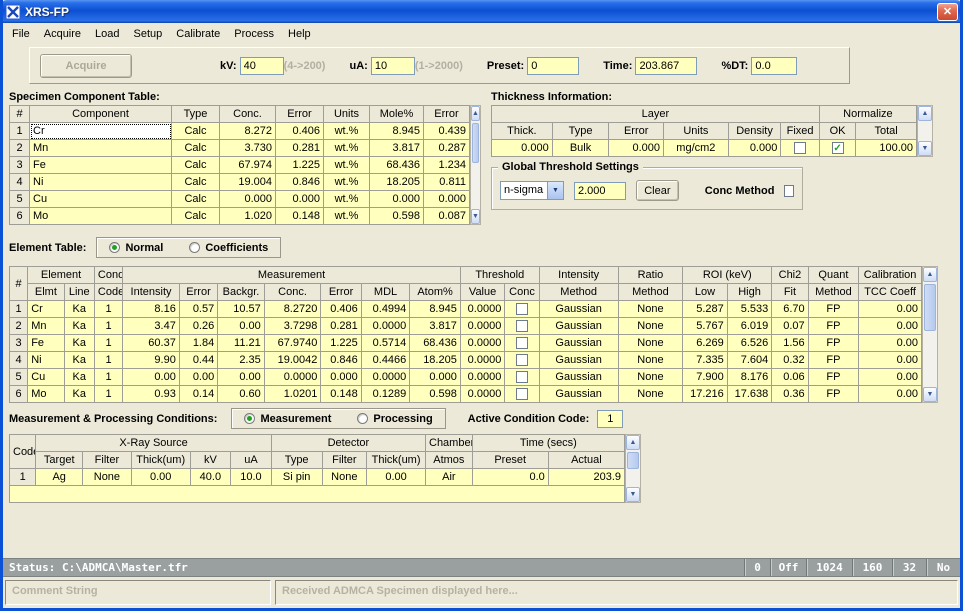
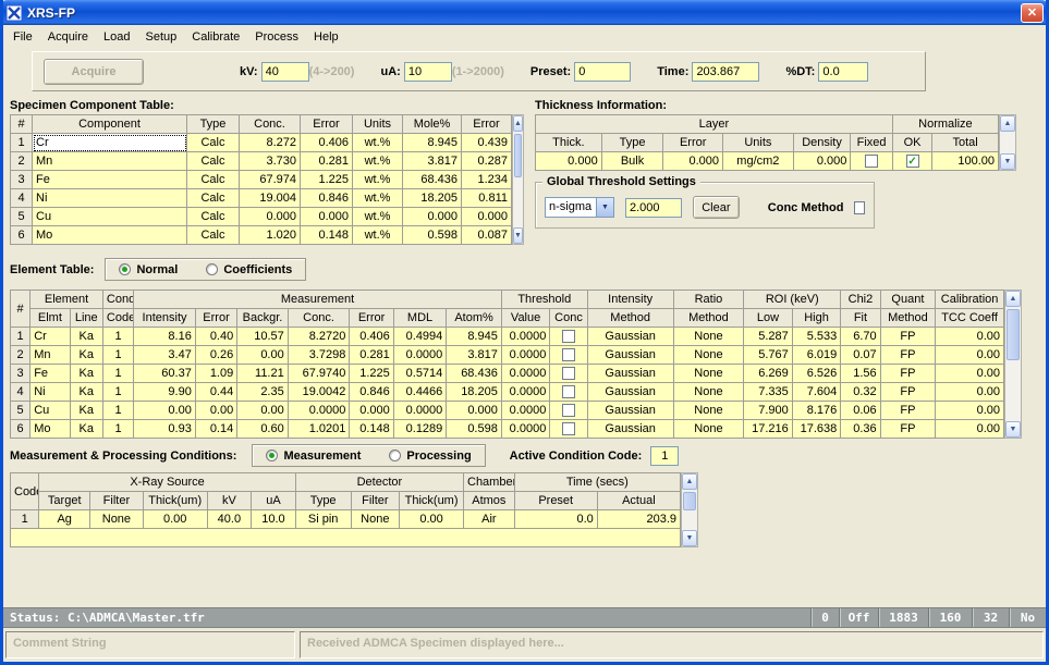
  XRS-FP
  ✕
  File
  Acquire
  Load
  Setup
  Calibrate
  Process
  Help
  Acquire
  kV:
  40
  (4->200)
  uA:
  10
  (1->2000)
  Preset:
  0
  Time:
  203.867
  %DT:
  0.0
  Specimen Component Table:
  #	Component	Type	Conc.	Error	Units	Mole%	Error
  1	Cr	Calc	8.272	0.406	wt.%	8.945	0.439
  2	Mn	Calc	3.730	0.281	wt.%	3.817	0.287
  3	Fe	Calc	67.974	1.225	wt.%	68.436	1.234
  4	Ni	Calc	19.004	0.846	wt.%	18.205	0.811
  5	Cu	Calc	0.000	0.000	wt.%	0.000	0.000
  6	Mo	Calc	1.020	0.148	wt.%	0.598	0.087
  Element Table:
  Normal
  Coefficients
  Thickness Information:
  Layer	Normalize
  Thick.	Type	Error	Units	Density	Fixed	OK	Total
  0.000	Bulk	0.000	mg/cm2	0.000		✓	100.00
  Global Threshold Settings
  n-sigma
  2.000
  Clear
  Conc Method
  #	Element	Cond	Measurement	Threshold	Intensity	Ratio	ROI (keV)	Chi2	Quant	Calibration
  Elmt	Line	Code	Intensity	Error	Backgr.	Conc.	Error	MDL	Atom%	Value	Conc	Method	Method	Low	High	Fit	Method	TCC Coeff
- 1	Cr	Ka	1	8.16	0.57	10.57	8.2720	0.406	0.4994	8.945	0.0000		Gaussian	None	5.287	5.533	6.70	FP	0.00
+ 1	Cr	Ka	1	8.16	0.40	10.57	8.2720	0.406	0.4994	8.945	0.0000		Gaussian	None	5.287	5.533	6.70	FP	0.00
  2	Mn	Ka	1	3.47	0.26	0.00	3.7298	0.281	0.0000	3.817	0.0000		Gaussian	None	5.767	6.019	0.07	FP	0.00
- 3	Fe	Ka	1	60.37	1.84	11.21	67.9740	1.225	0.5714	68.436	0.0000		Gaussian	None	6.269	6.526	1.56	FP	0.00
+ 3	Fe	Ka	1	60.37	1.09	11.21	67.9740	1.225	0.5714	68.436	0.0000		Gaussian	None	6.269	6.526	1.56	FP	0.00
  4	Ni	Ka	1	9.90	0.44	2.35	19.0042	0.846	0.4466	18.205	0.0000		Gaussian	None	7.335	7.604	0.32	FP	0.00
  5	Cu	Ka	1	0.00	0.00	0.00	0.0000	0.000	0.0000	0.000	0.0000		Gaussian	None	7.900	8.176	0.06	FP	0.00
  6	Mo	Ka	1	0.93	0.14	0.60	1.0201	0.148	0.1289	0.598	0.0000		Gaussian	None	17.216	17.638	0.36	FP	0.00
  Measurement & Processing Conditions:
  Measurement
  Processing
  Active Condition Code:
  1
  Cod	X-Ray Source	Detector	Chambe	Time (secs)
  Target	Filter	Thick(um)	kV	uA	Type	Filter	Thick(um)	Atmos	Preset	Actual
  1	Ag	None	0.00	40.0	10.0	Si pin	None	0.00	Air	0.0	203.9
  Status: C:\ADMCA\Master.tfr
  0
  Off
- 1024
+ 1883
  160
  32
  No
  Comment String
  Received ADMCA Specimen displayed here...
